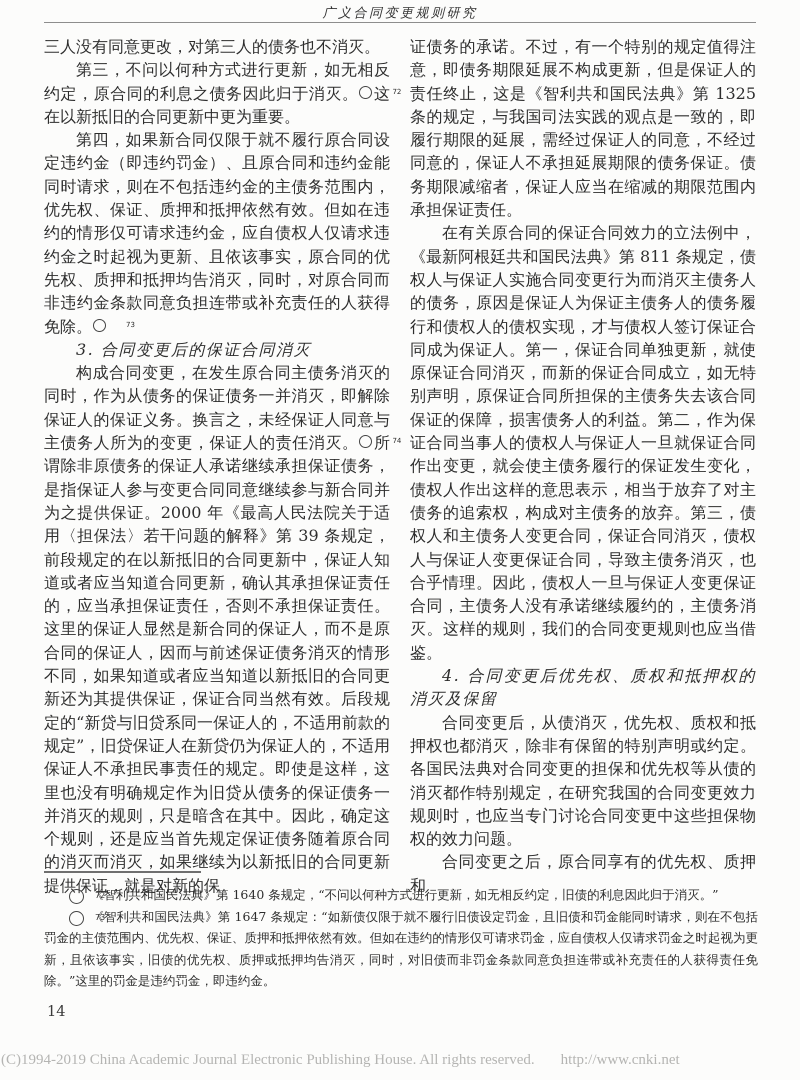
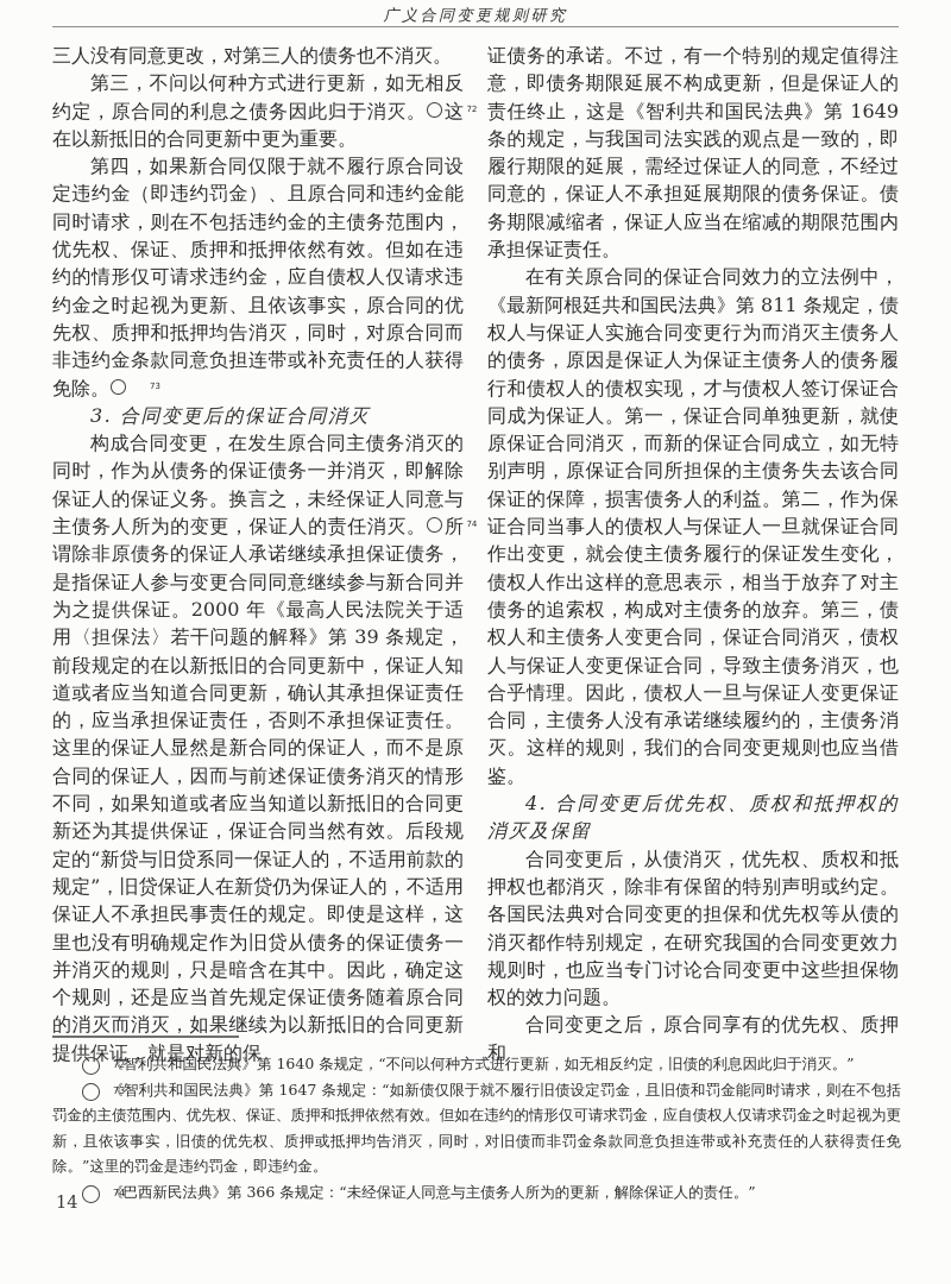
  广义合同变更规则研究
  三人没有同意更改，对第三人的债务也不消灭。
  第三，不问以何种方式进行更新，如无相反约定，原合同的利息之债务因此归于消灭。 72这在以新抵旧的合同更新中更为重要。
  第四，如果新合同仅限于就不履行原合同设定违约金（即违约罚金）、且原合同和违约金能同时请求，则在不包括违约金的主债务范围内，优先权、保证、质押和抵押依然有效。但如在违约的情形仅可请求违约金，应自债权人仅请求违约金之时起视为更新、且依该事实，原合同的优先权、质押和抵押均告消灭，同时，对原合同而非违约金条款同意负担连带或补充责任的人获得免除。 73
  3. 合同变更后的保证合同消灭
  构成合同变更，在发生原合同主债务消灭的同时，作为从债务的保证债务一并消灭，即解除保证人的保证义务。换言之，未经保证人同意与主债务人所为的变更，保证人的责任消灭。 74所谓除非原债务的保证人承诺继续承担保证债务，是指保证人参与变更合同同意继续参与新合同并为之提供保证。2000 年《最高人民法院关于适用〈担保法〉若干问题的解释》第 39 条规定，前段规定的在以新抵旧的合同更新中，保证人知道或者应当知道合同更新，确认其承担保证责任的，应当承担保证责任，否则不承担保证责任。这里的保证人显然是新合同的保证人，而不是原合同的保证人，因而与前述保证债务消灭的情形不同，如果知道或者应当知道以新抵旧的合同更新还为其提供保证，保证合同当然有效。后段规定的“新贷与旧贷系同一保证人的，不适用前款的规定”，旧贷保证人在新贷仍为保证人的，不适用保证人不承担民事责任的规定。即使是这样，这里也没有明确规定作为旧贷从债务的保证债务一并消灭的规则，只是暗含在其中。因此，确定这个规则，还是应当首先规定保证债务随着原合同的消灭而消灭，如果继续为以新抵旧的合同更新提供保证，就是对新的保
- 证债务的承诺。不过，有一个特别的规定值得注意，即债务期限延展不构成更新，但是保证人的责任终止，这是《智利共和国民法典》第 1325 条的规定，与我国司法实践的观点是一致的，即履行期限的延展，需经过保证人的同意，不经过同意的，保证人不承担延展期限的债务保证。债务期限减缩者，保证人应当在缩减的期限范围内承担保证责任。
+ 证债务的承诺。不过，有一个特别的规定值得注意，即债务期限延展不构成更新，但是保证人的责任终止，这是《智利共和国民法典》第 1649 条的规定，与我国司法实践的观点是一致的，即履行期限的延展，需经过保证人的同意，不经过同意的，保证人不承担延展期限的债务保证。债务期限减缩者，保证人应当在缩减的期限范围内承担保证责任。
  在有关原合同的保证合同效力的立法例中，《最新阿根廷共和国民法典》第 811 条规定，债权人与保证人实施合同变更行为而消灭主债务人的债务，原因是保证人为保证主债务人的债务履行和债权人的债权实现，才与债权人签订保证合同成为保证人。第一，保证合同单独更新，就使原保证合同消灭，而新的保证合同成立，如无特别声明，原保证合同所担保的主债务失去该合同保证的保障，损害债务人的利益。第二，作为保证合同当事人的债权人与保证人一旦就保证合同作出变更，就会使主债务履行的保证发生变化，债权人作出这样的意思表示，相当于放弃了对主债务的追索权，构成对主债务的放弃。第三，债权人和主债务人变更合同，保证合同消灭，债权人与保证人变更保证合同，导致主债务消灭，也合乎情理。因此，债权人一旦与保证人变更保证合同，主债务人没有承诺继续履约的，主债务消灭。这样的规则，我们的合同变更规则也应当借鉴。
  4. 合同变更后优先权、质权和抵押权的消灭及保留
  合同变更后，从债消灭，优先权、质权和抵押权也都消灭，除非有保留的特别声明或约定。各国民法典对合同变更的担保和优先权等从债的消灭都作特别规定，在研究我国的合同变更效力规则时，也应当专门讨论合同变更中这些担保物权的效力问题。
  合同变更之后，原合同享有的优先权、质押和
  72《智利共和国民法典》第 1640 条规定，“不问以何种方式进行更新，如无相反约定，旧债的利息因此归于消灭。”
  73《智利共和国民法典》第 1647 条规定：“如新债仅限于就不履行旧债设定罚金，且旧债和罚金能同时请求，则在不包括罚金的主债范围内、优先权、保证、质押和抵押依然有效。但如在违约的情形仅可请求罚金，应自债权人仅请求罚金之时起视为更新，且依该事实，旧债的优先权、质押或抵押均告消灭，同时，对旧债而非罚金条款同意负担连带或补充责任的人获得责任免除。”这里的罚金是违约罚金，即违约金。
+ 74《巴西新民法典》第 366 条规定：“未经保证人同意与主债务人所为的更新，解除保证人的责任。”
  14
- (C)1994-2019 China Academic Journal Electronic Publishing House. All rights reserved. http://www.cnki.net
